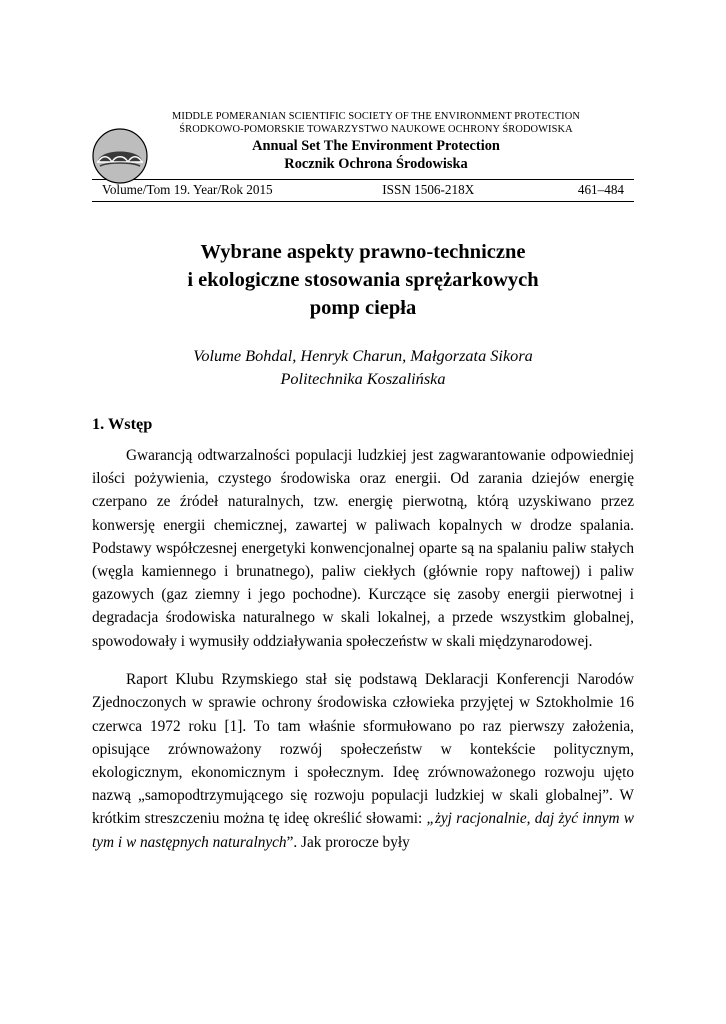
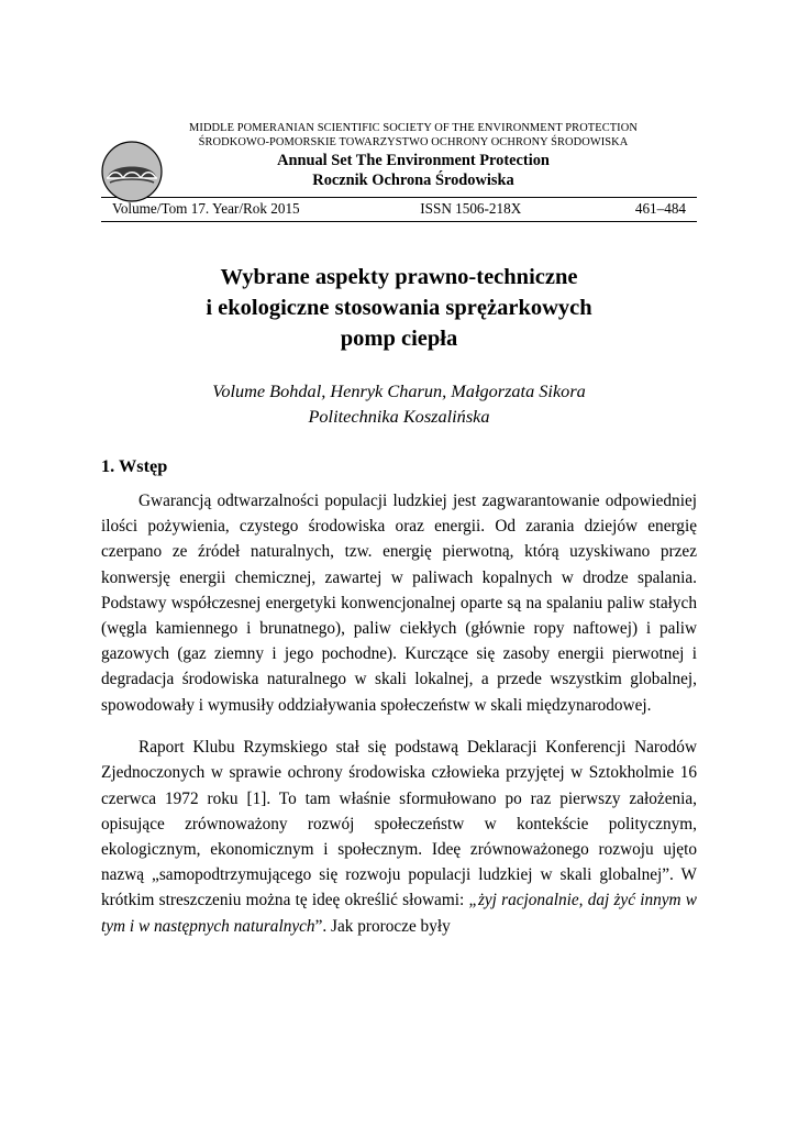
  MIDDLE POMERANIAN SCIENTIFIC SOCIETY OF THE ENVIRONMENT PROTECTION
- ŚRODKOWO-POMORSKIE TOWARZYSTWO NAUKOWE OCHRONY ŚRODOWISKA
+ ŚRODKOWO-POMORSKIE TOWARZYSTWO OCHRONY OCHRONY ŚRODOWISKA
  Annual Set The Environment Protection
  Rocznik Ochrona Środowiska
- Volume/Tom 19. Year/Rok 2015
+ Volume/Tom 17. Year/Rok 2015
  ISSN 1506-218X
  461–484
  Wybrane aspekty prawno-techniczne
  i ekologiczne stosowania sprężarkowych
  pomp ciepła
  Volume Bohdal, Henryk Charun, Małgorzata Sikora
  Politechnika Koszalińska
  1. Wstęp
  Gwarancją odtwarzalności populacji ludzkiej jest zagwarantowanie odpowiedniej ilości pożywienia, czystego środowiska oraz energii. Od zarania dziejów energię czerpano ze źródeł naturalnych, tzw. energię pierwotną, którą uzyskiwano przez konwersję energii chemicznej, zawartej w paliwach kopalnych w drodze spalania. Podstawy współczesnej energetyki konwencjonalnej oparte są na spalaniu paliw stałych (węgla kamiennego i brunatnego), paliw ciekłych (głównie ropy naftowej) i paliw gazowych (gaz ziemny i jego pochodne). Kurczące się zasoby energii pierwotnej i degradacja środowiska naturalnego w skali lokalnej, a przede wszystkim globalnej, spowodowały i wymusiły oddziaływania społeczeństw w skali międzynarodowej.
  Raport Klubu Rzymskiego stał się podstawą Deklaracji Konferencji Narodów Zjednoczonych w sprawie ochrony środowiska człowieka przyjętej w Sztokholmie 16 czerwca 1972 roku [1]. To tam właśnie sformułowano po raz pierwszy założenia, opisujące zrównoważony rozwój społeczeństw w kontekście politycznym, ekologicznym, ekonomicznym i społecznym. Ideę zrównoważonego rozwoju ujęto nazwą „samopodtrzymującego się rozwoju populacji ludzkiej w skali globalnej”. W krótkim streszczeniu można tę ideę określić słowami: „żyj racjonalnie, daj żyć innym w tym i w następnych naturalnych”. Jak prorocze były
